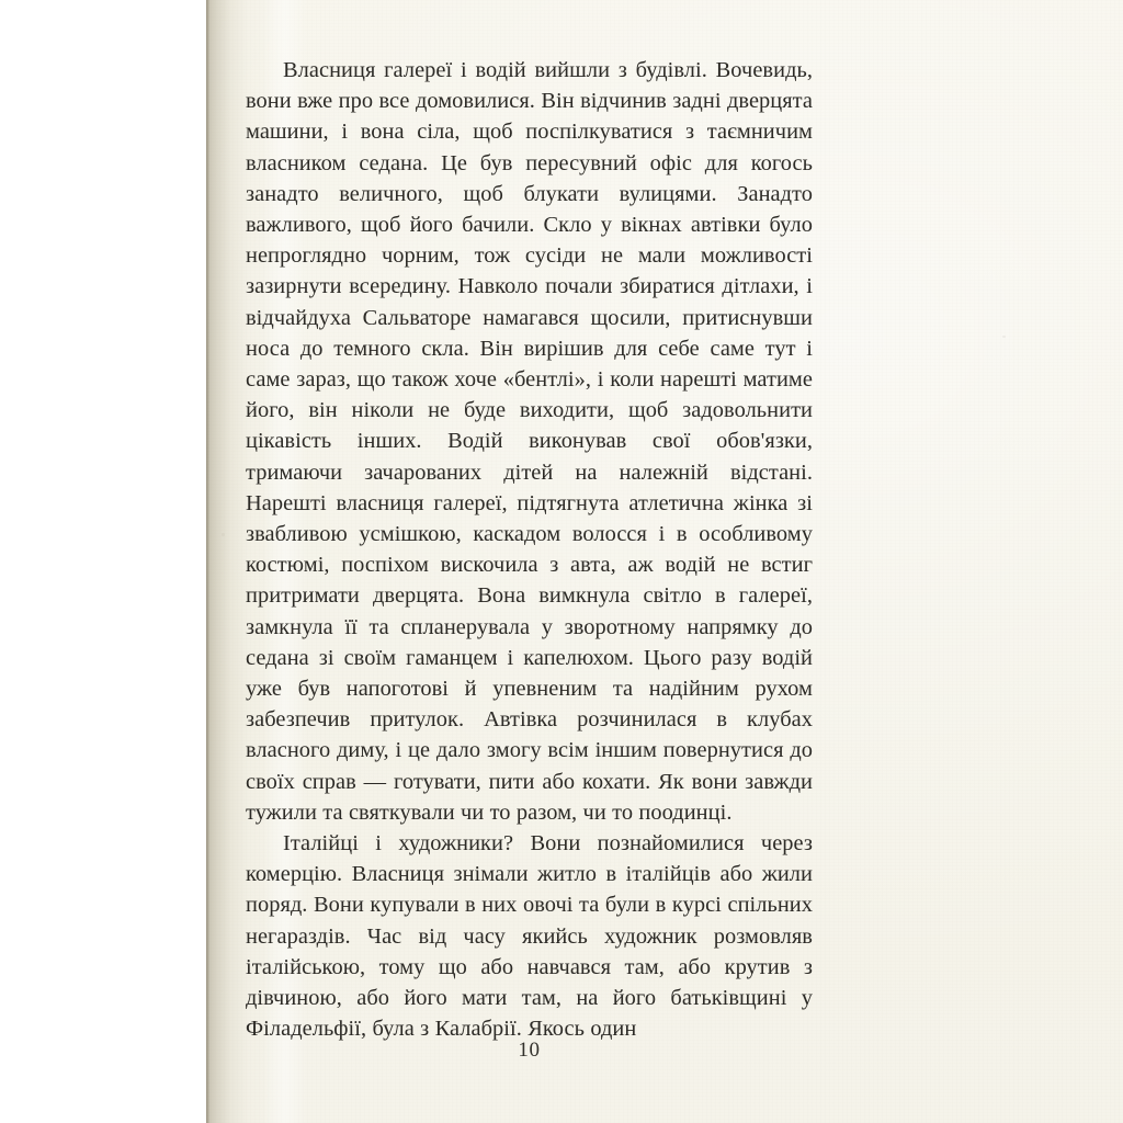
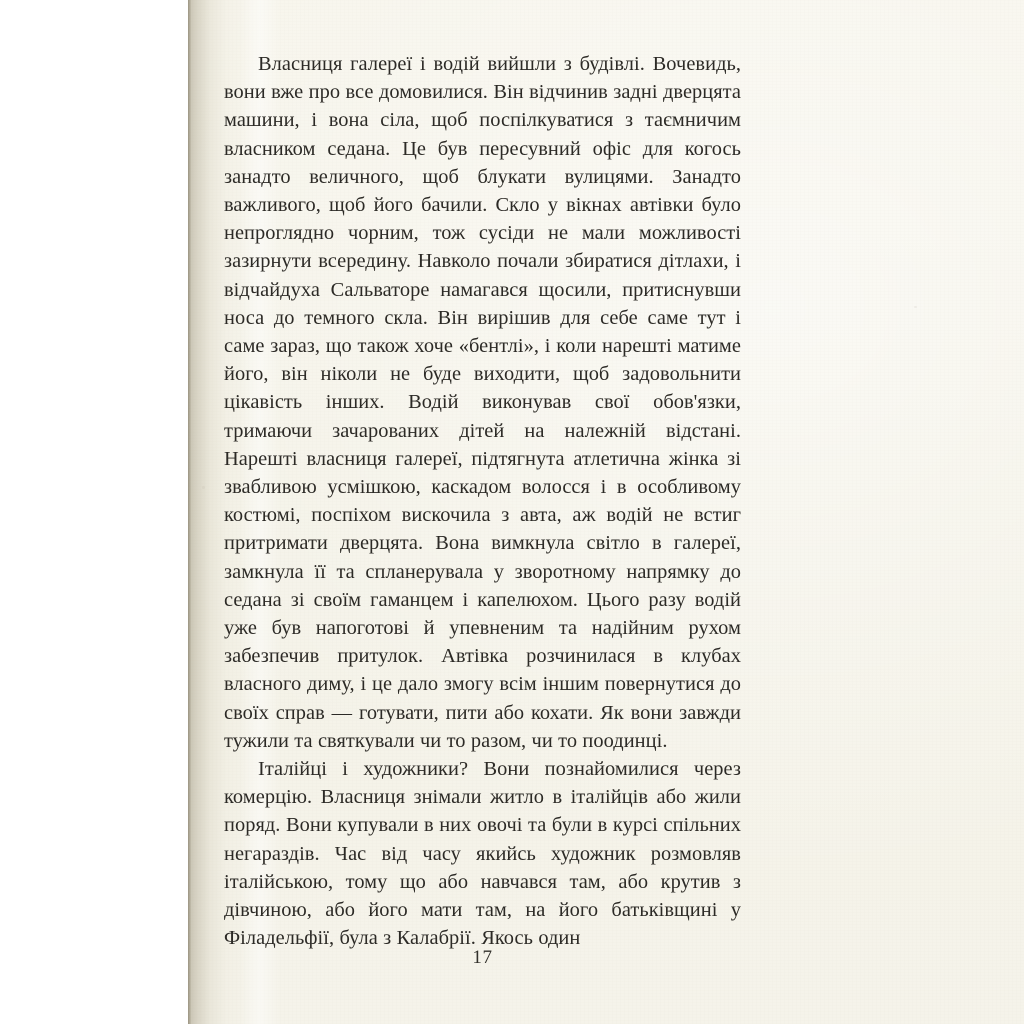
  Власниця галереї і водій вийшли з будівлі. Вочевидь, вони вже про все домовилися. Він відчинив задні дверцята машини, і вона сіла, щоб поспілкуватися з таємничим власником седана. Це був пересувний офіс для когось занадто величного, щоб блукати вулицями. Занадто важливого, щоб його бачили. Скло у вікнах автівки було непроглядно чорним, тож сусіди не мали можливості зазирнути всередину. Навколо почали збиратися дітлахи, і відчайдуха Сальваторе намагався щосили, притиснувши носа до темного скла. Він вирішив для себе саме тут і саме зараз, що також хоче «бентлі», і коли нарешті матиме його, він ніколи не буде виходити, щоб задовольнити цікавість інших. Водій виконував свої обов'язки, тримаючи зачарованих дітей на належній відстані. Нарешті власниця галереї, підтягнута атлетична жінка зі звабливою усмішкою, каскадом волосся і в особливому костюмі, поспіхом вискочила з авта, аж водій не встиг притримати дверцята. Вона вимкнула світло в галереї, замкнула її та спланерувала у зворотному напрямку до седана зі своїм гаманцем і капелюхом. Цього разу водій уже був напоготові й упевненим та надійним рухом забезпечив притулок. Автівка розчинилася в клубах власного диму, і це дало змогу всім іншим повернутися до своїх справ — готувати, пити або кохати. Як вони завжди тужили та святкували чи то разом, чи то поодинці.
  Італійці і художники? Вони познайомилися через комерцію. Власниця знімали житло в італійців або жили поряд. Вони купували в них овочі та були в курсі спільних негараздів. Час від часу якийсь художник розмовляв італійською, тому що або навчався там, або крутив з дівчиною, або його мати там, на його батьківщині у Філадельфії, була з Калабрії. Якось один
- 10
+ 17
